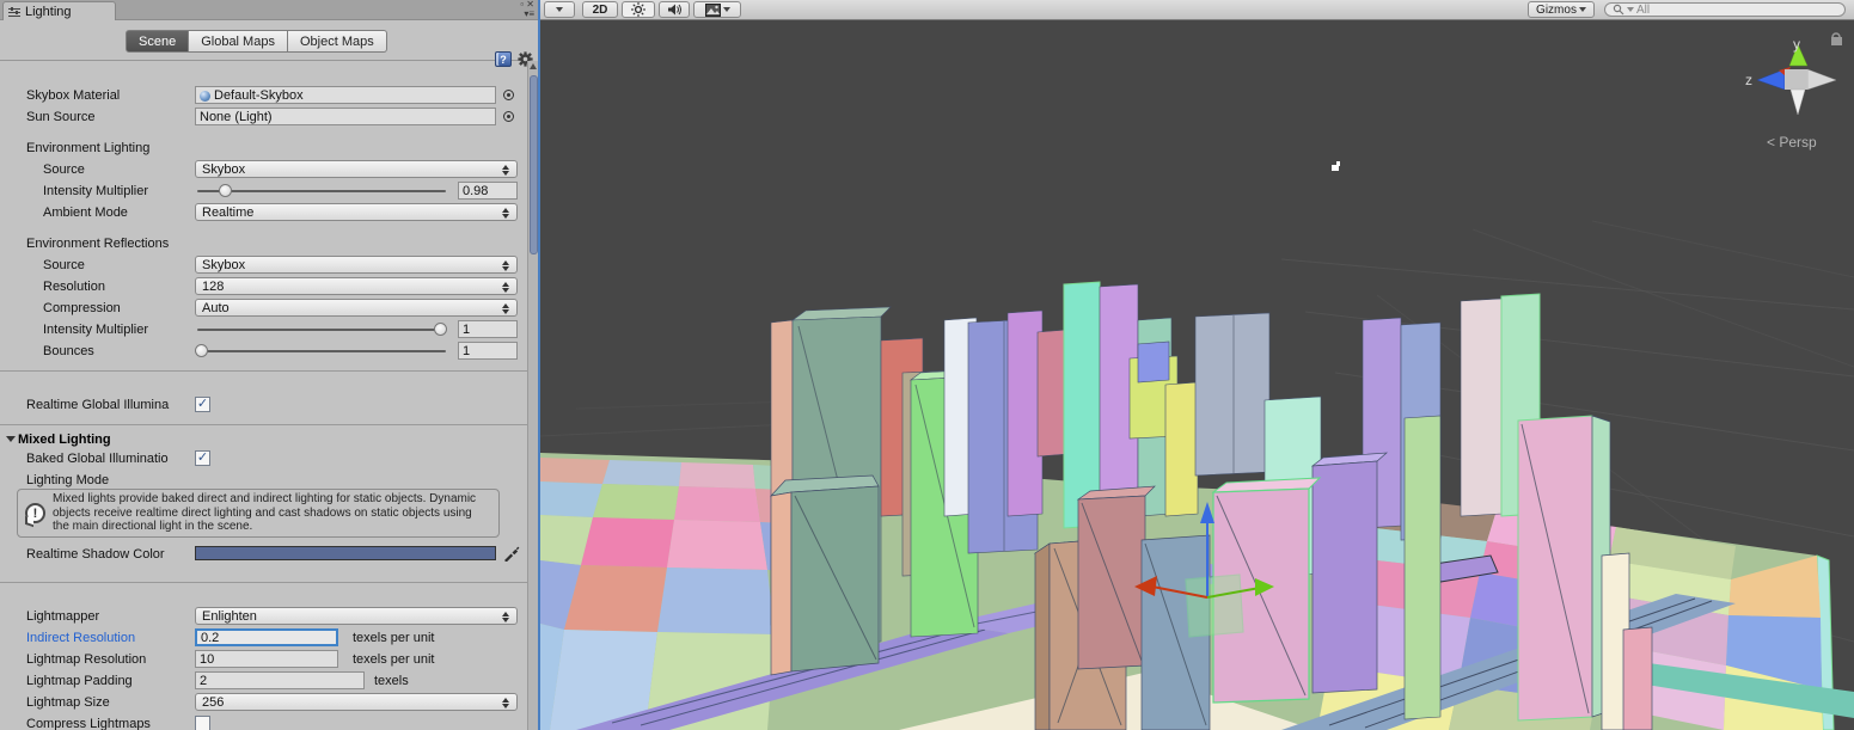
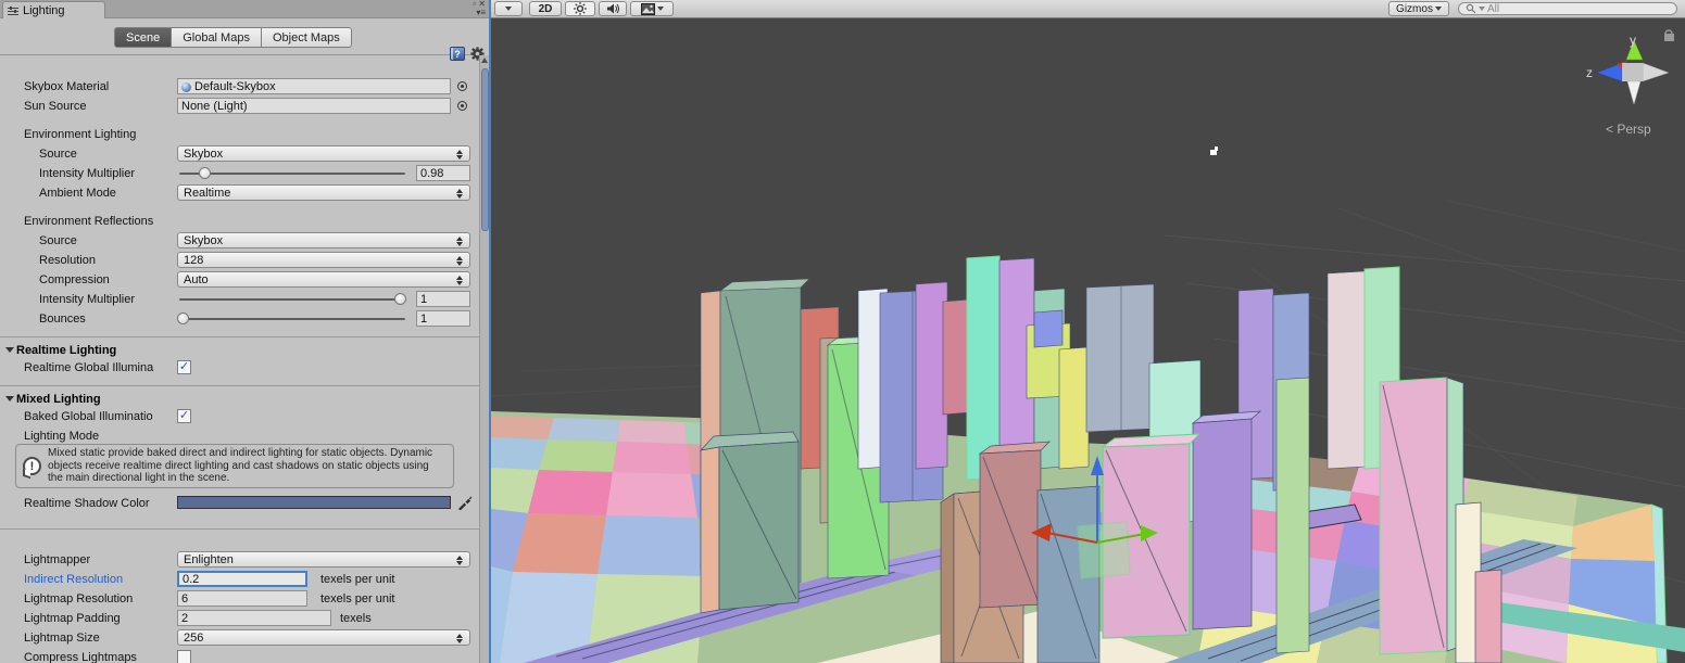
  Lighting
  ▫ ✕
  ▾≡
  Scene
  Global Maps
  Object Maps
  ?
  Skybox Material
  Default-Skybox
  Sun Source
  None (Light)
  Environment Lighting
  Source
  Skybox
  Intensity Multiplier
  0.98
  Ambient Mode
  Realtime
  Environment Reflections
  Source
  Skybox
  Resolution
  128
  Compression
  Auto
  Intensity Multiplier
  1
  Bounces
  1
+ Realtime Lighting
  Realtime Global Illumina
  ✓
  Mixed Lighting
  Baked Global Illuminatio
  ✓
  Lighting Mode
  !
- Mixed lights provide baked direct and indirect lighting for static objects. Dynamic objects receive realtime direct lighting and cast shadows on static objects using the main directional light in the scene.
+ Mixed static provide baked direct and indirect lighting for static objects. Dynamic objects receive realtime direct lighting and cast shadows on static objects using the main directional light in the scene.
  Realtime Shadow Color
  Lightmapper
  Enlighten
  Indirect Resolution
  0.2
  texels per unit
  Lightmap Resolution
- 10
+ 6
  texels per unit
  Lightmap Padding
  2
  texels
  Lightmap Size
  256
  Compress Lightmaps
  2D
  Gizmos
  All
  y
  z
  < Persp
